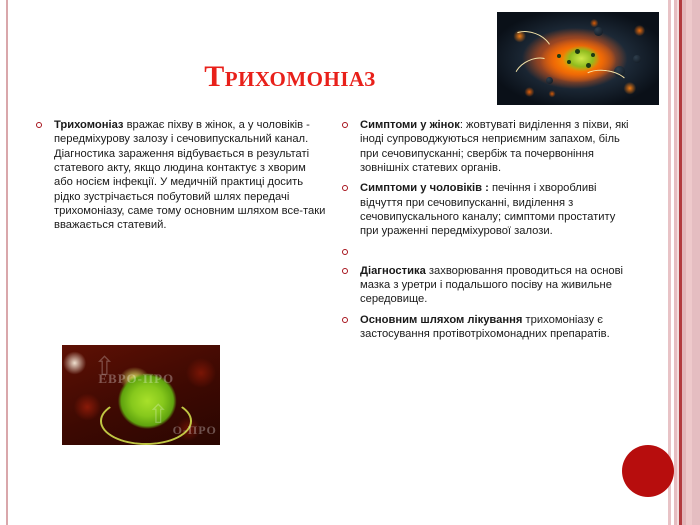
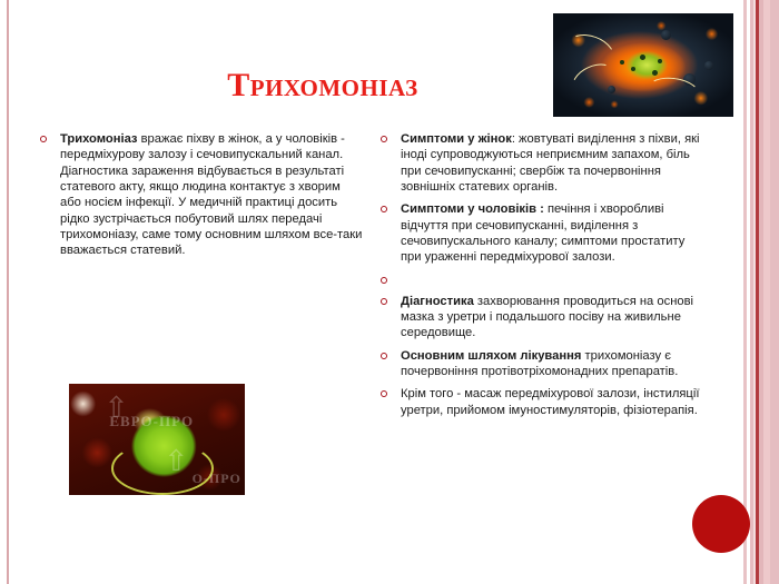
  Трихомоніаз
  Трихомоніаз вражає піхву в жінок, а у чоловіків - передміхурову залозу і сечовипускальний канал. Діагностика зараження відбувається в результаті статевого акту, якщо людина контактує з хворим або носієм інфекції. У медичній практиці досить рідко зустрічається побутовий шлях передачі трихомоніазу, саме тому основним шляхом все-таки вважається статевий.
  Симптоми у жінок: жовтуваті виділення з піхви, які іноді супроводжуються неприємним запахом, біль при сечовипусканні; свербіж та почервоніння зовнішніх статевих органів.
  Симптоми у чоловіків : печіння і хворобливі відчуття при сечовипусканні, виділення з сечовипускального каналу; симптоми простатиту при ураженні передміхурової залози.
  Діагностика захворювання проводиться на основі мазка з уретри і подальшого посіву на живильне середовище.
- Основним шляхом лікування трихомоніазу є застосування протівотріхомонадних препаратів.
+ Основним шляхом лікування трихомоніазу є почервоніння протівотріхомонадних препаратів.
+ Крім того - масаж передміхурової залози, інстиляції уретри, прийомом імуностимуляторів, фізіотерапія.
  ⇧
  ⇧
  ЕВРО-ПРО
  О-ПРО
